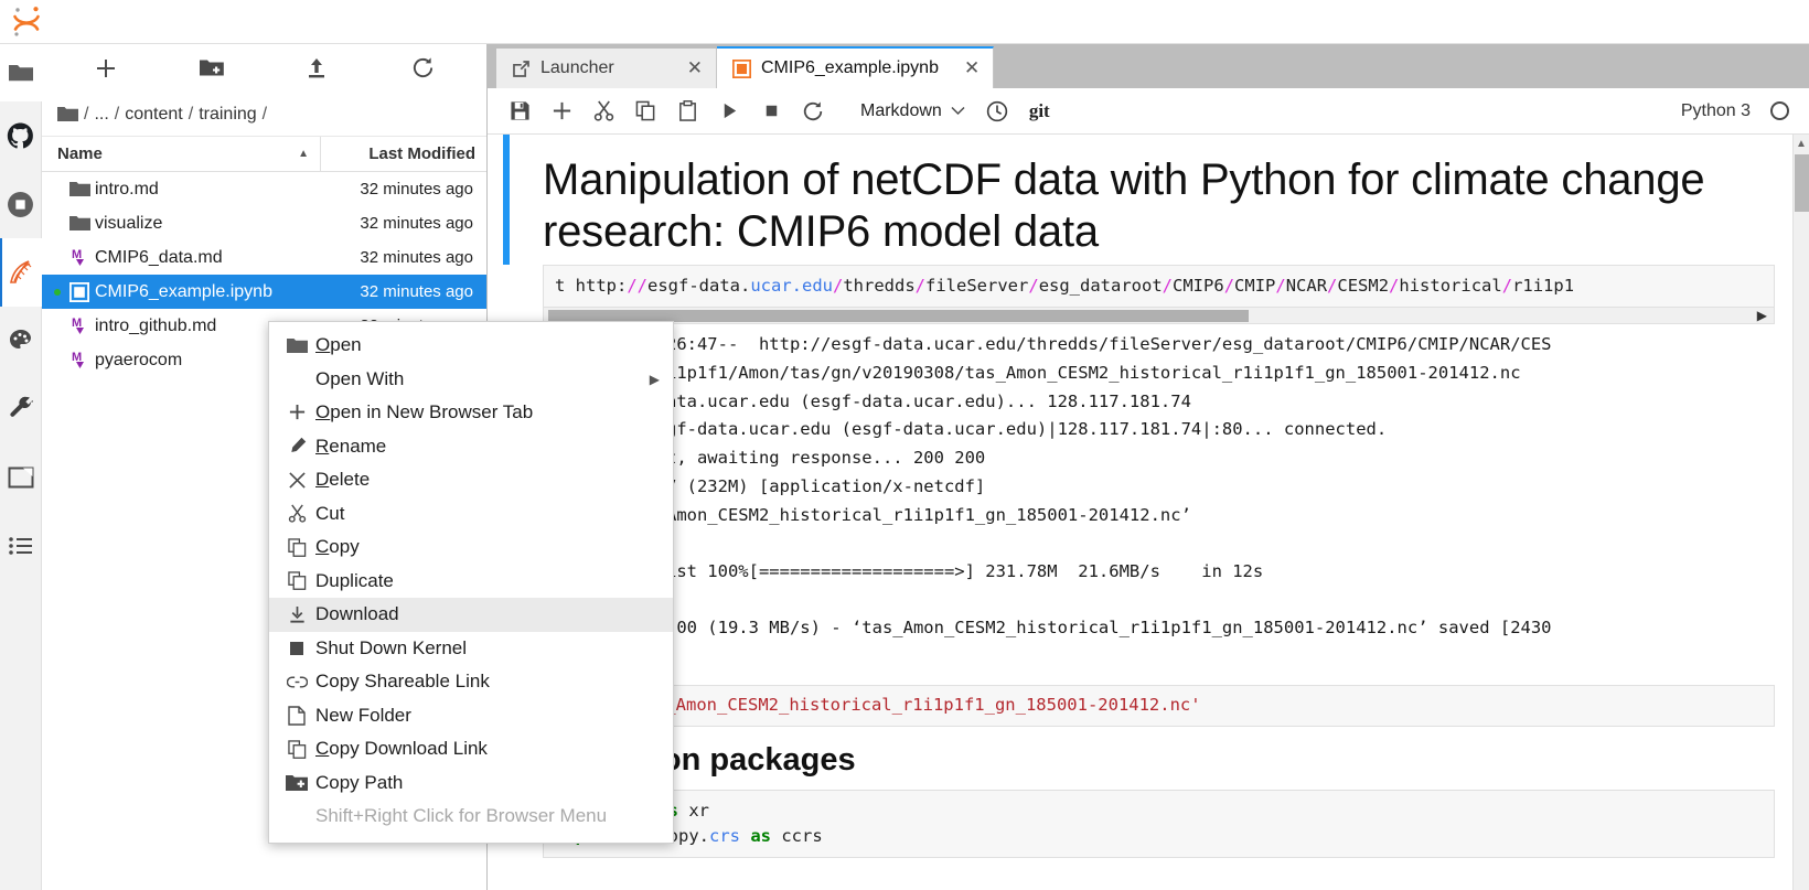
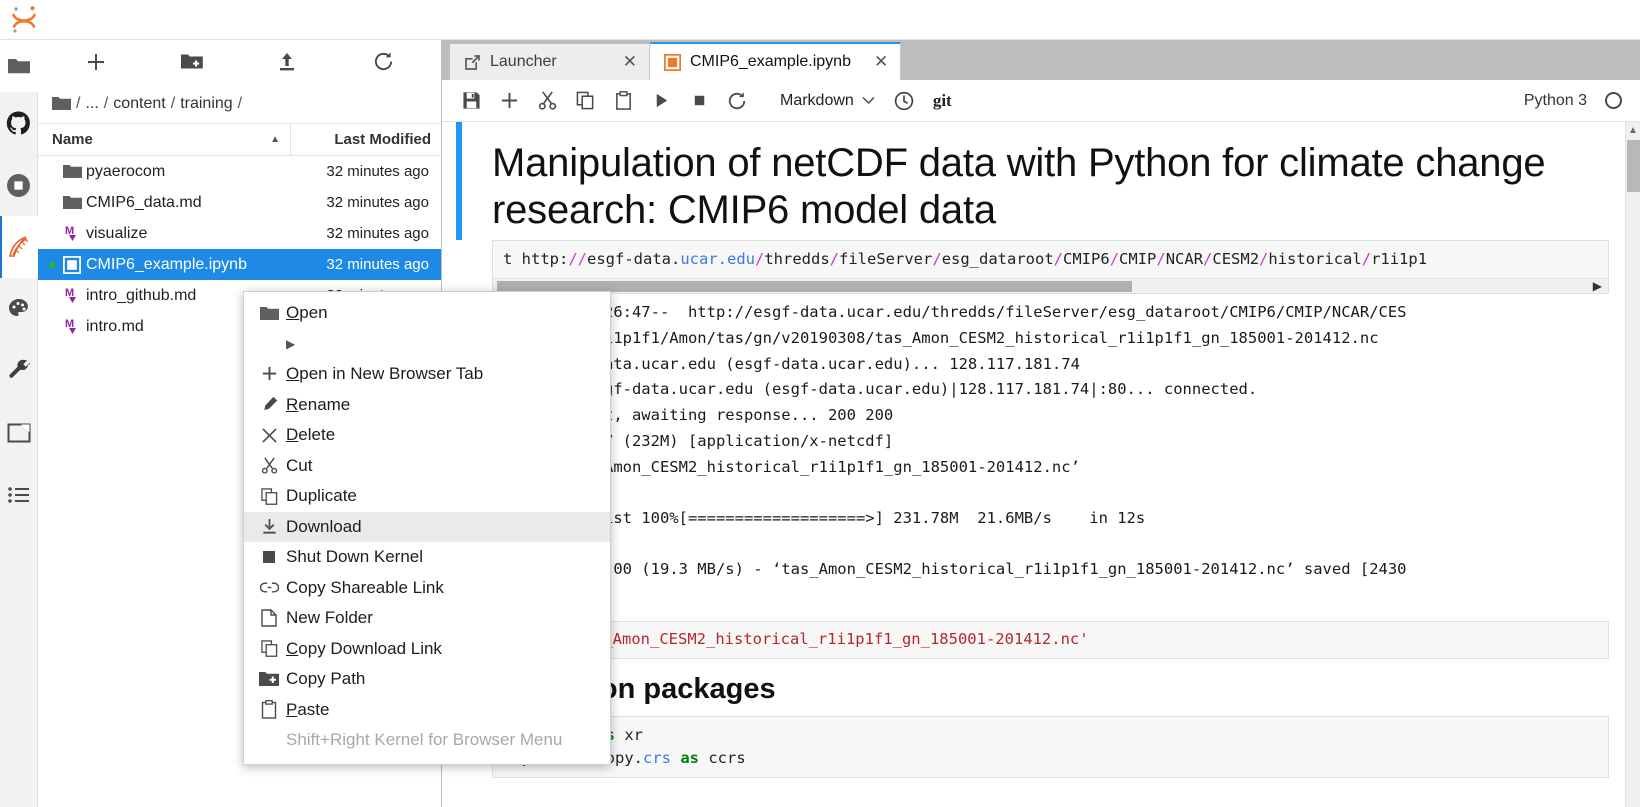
  /
  ...
  /
  content
  /
  training
  /
  Name
  ▲
  Last Modified
- intro.md
+ pyaerocom
  32 minutes ago
- visualize
+ CMIP6_data.md
  32 minutes ago
  M
- CMIP6_data.md
+ visualize
  32 minutes ago
  CMIP6_example.ipynb
  32 minutes ago
  M
  intro_github.md
  M
- pyaerocom
+ intro.md
  Launcher
  ✕
  CMIP6_example.ipynb
  ✕
  Markdown
  git
  Python 3
  Manipulation of netCDF data with Python for climate change research: CMIP6 model data
  t http://esgf-data.ucar.edu/thredds/fileServer/esg_dataroot/CMIP6/CMIP/NCAR/CESM2/historical/r1i1p1
  ▶
  6:47-- http://esgf-data.ucar.edu/thredds/fileServer/esg_dataroot/CMIP6/CMIP/NCAR/CES 1p1f1/Amon/tas/gn/v20190308/tas_Amon_CESM2_historical_r1i1p1f1_gn_185001-201412.nc ta.ucar.edu (esgf-data.ucar.edu)... 128.117.181.74 f-data.ucar.edu (esgf-data.ucar.edu)|128.117.181.74|:80... connected. , awaiting response... 200 200 (232M) [application/x-netcdf] mon_CESM2_historical_r1i1p1f1_gn_185001-201412.nc’ st 100%[===================>] 231.78M 21.6MB/s in 12s 00 (19.3 MB/s) - ‘tas_Amon_CESM2_historical_r1i1p1f1_gn_185001-201412.nc’ saved [2430
  Amon_CESM2_historical_r1i1p1f1_gn_185001-201412.nc'
  ▲
  Open
- Open With
  ▶
  Open in New Browser Tab
  Rename
  Delete
  Cut
- Copy
  Duplicate
  Download
  Shut Down Kernel
  Copy Shareable Link
  New Folder
  Copy Download Link
  Copy Path
+ Paste
- Shift+Right Click for Browser Menu
+ Shift+Right Kernel for Browser Menu
